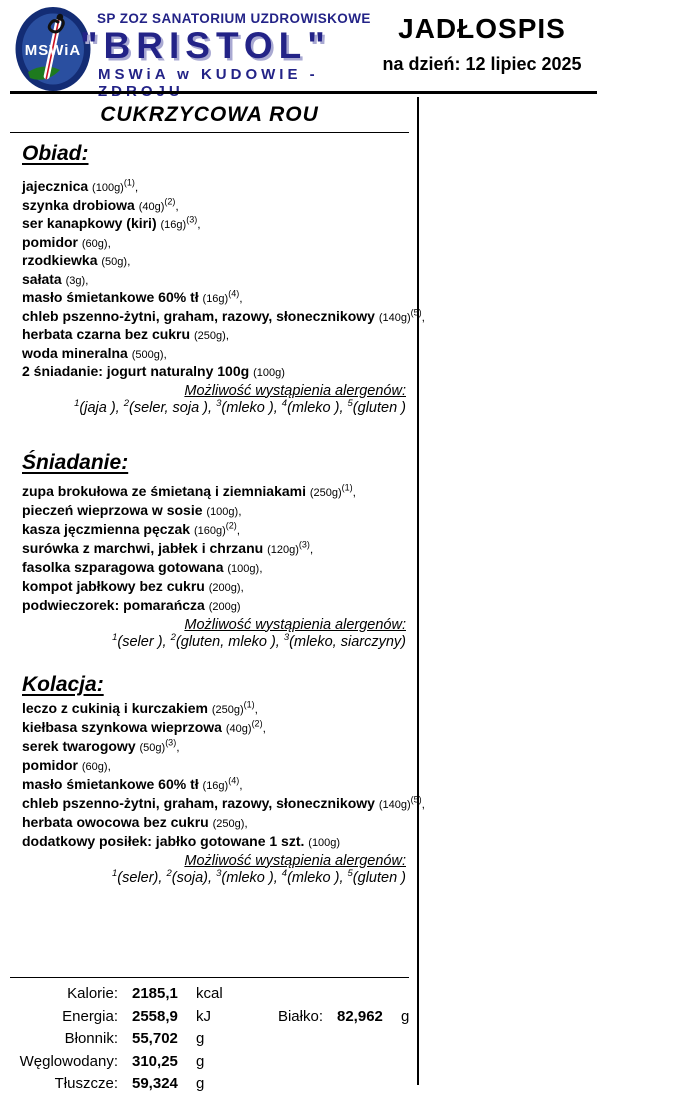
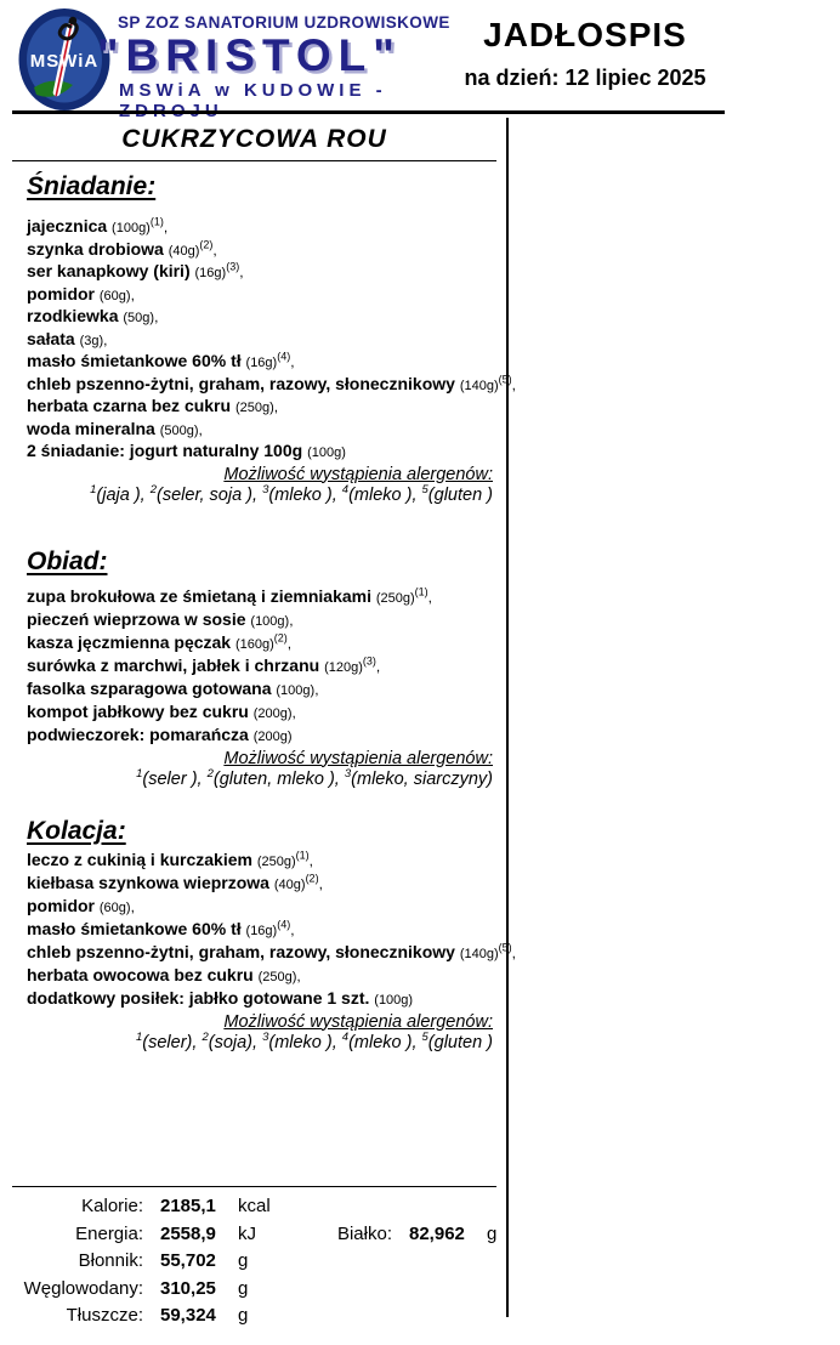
  MSWiA
  SP ZOZ SANATORIUM UZDROWISKOWE
  "BRISTOL"
  MSWiA w KUDOWIE -
  JADŁOSPIS
  na dzień: 12 lipiec 2025
  CUKRZYCOWA ROU
- Obiad:
+ Śniadanie:
  jajecznica (100g)(1),
  szynka drobiowa (40g)(2),
  ser kanapkowy (kiri) (16g)(3),
  pomidor (60g),
  rzodkiewka (50g),
  sałata (3g),
  masło śmietankowe 60% tł (16g)(4),
  chleb pszenno-żytni, graham, razowy, słonecznikowy (140g)(5),
  herbata czarna bez cukru (250g),
  woda mineralna (500g),
  2 śniadanie: jogurt naturalny 100g (100g)
  Możliwość wystąpienia alergenów:
  1(jaja ), 2(seler, soja ), 3(mleko ), 4(mleko ), 5(gluten )
- Śniadanie:
+ Obiad:
  zupa brokułowa ze śmietaną i ziemniakami (250g)(1),
  pieczeń wieprzowa w sosie (100g),
  kasza jęczmienna pęczak (160g)(2),
  surówka z marchwi, jabłek i chrzanu (120g)(3),
  fasolka szparagowa gotowana (100g),
  kompot jabłkowy bez cukru (200g),
  podwieczorek: pomarańcza (200g)
  Możliwość wystąpienia alergenów:
  1(seler ), 2(gluten, mleko ), 3(mleko, siarczyny)
  Kolacja:
  leczo z cukinią i kurczakiem (250g)(1),
  kiełbasa szynkowa wieprzowa (40g)(2),
- serek twarogowy (50g)(3),
  pomidor (60g),
  masło śmietankowe 60% tł (16g)(4),
  chleb pszenno-żytni, graham, razowy, słonecznikowy (140g)(5),
  herbata owocowa bez cukru (250g),
  dodatkowy posiłek: jabłko gotowane 1 szt. (100g)
  Możliwość wystąpienia alergenów:
  1(seler), 2(soja), 3(mleko ), 4(mleko ), 5(gluten )
  Kalorie:
  2185,1
  kcal
  Energia:
  2558,9
  kJ
  Błonnik:
  55,702
  g
  Węglowodany:
  310,25
  g
  Tłuszcze:
  59,324
  g
  Białko:
  82,962
  g
